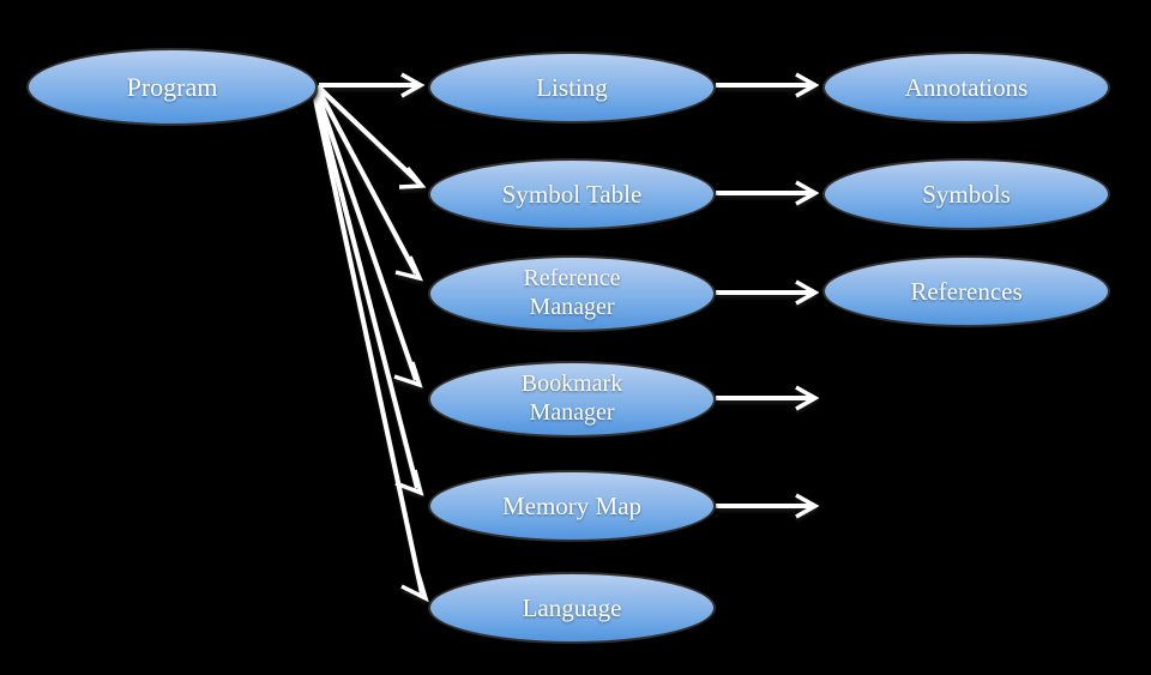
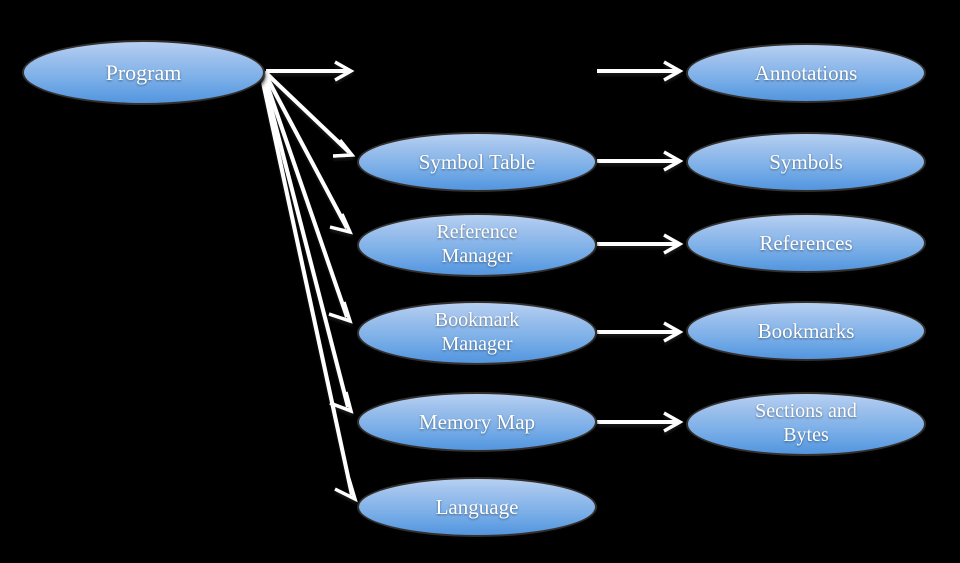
  Program
- Listing
  Symbol Table
  Reference
  Manager
  Bookmark
  Manager
  Memory Map
  Language
  Annotations
  Symbols
  References
+ Bookmarks
+ Sections and
+ Bytes
